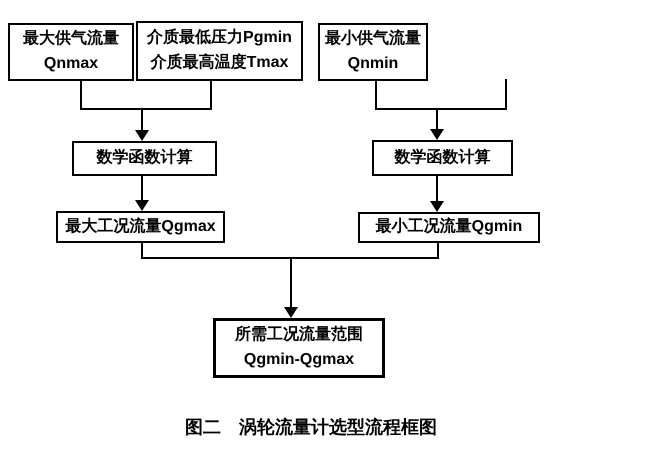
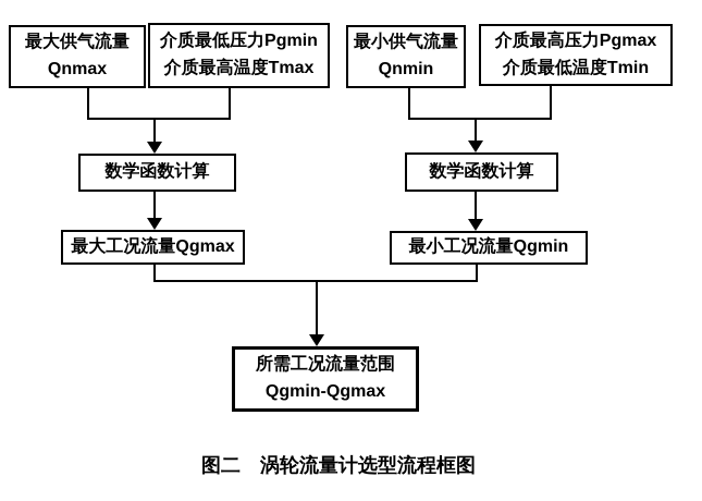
  最大供气流量
  Qnmax
  介质最低压力Pgmin
  介质最高温度Tmax
  最小供气流量
  Qnmin
+ 介质最高压力Pgmax
+ 介质最低温度Tmin
  数学函数计算
  数学函数计算
  最大工况流量Qgmax
  最小工况流量Qgmin
  所需工况流量范围
  Qgmin-Qgmax
  图二 涡轮流量计选型流程框图
